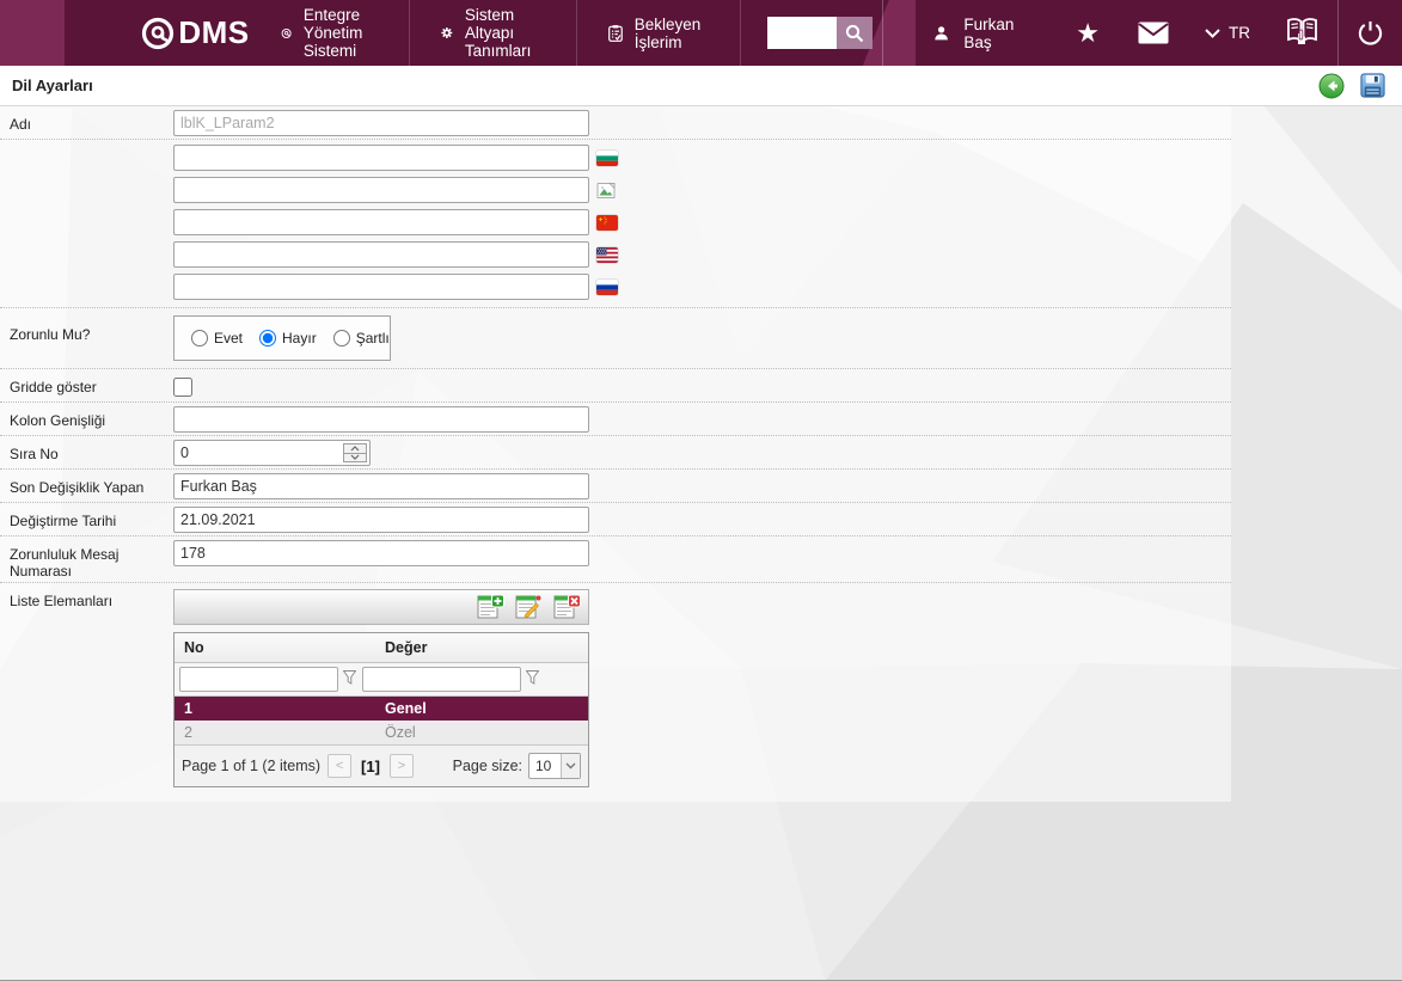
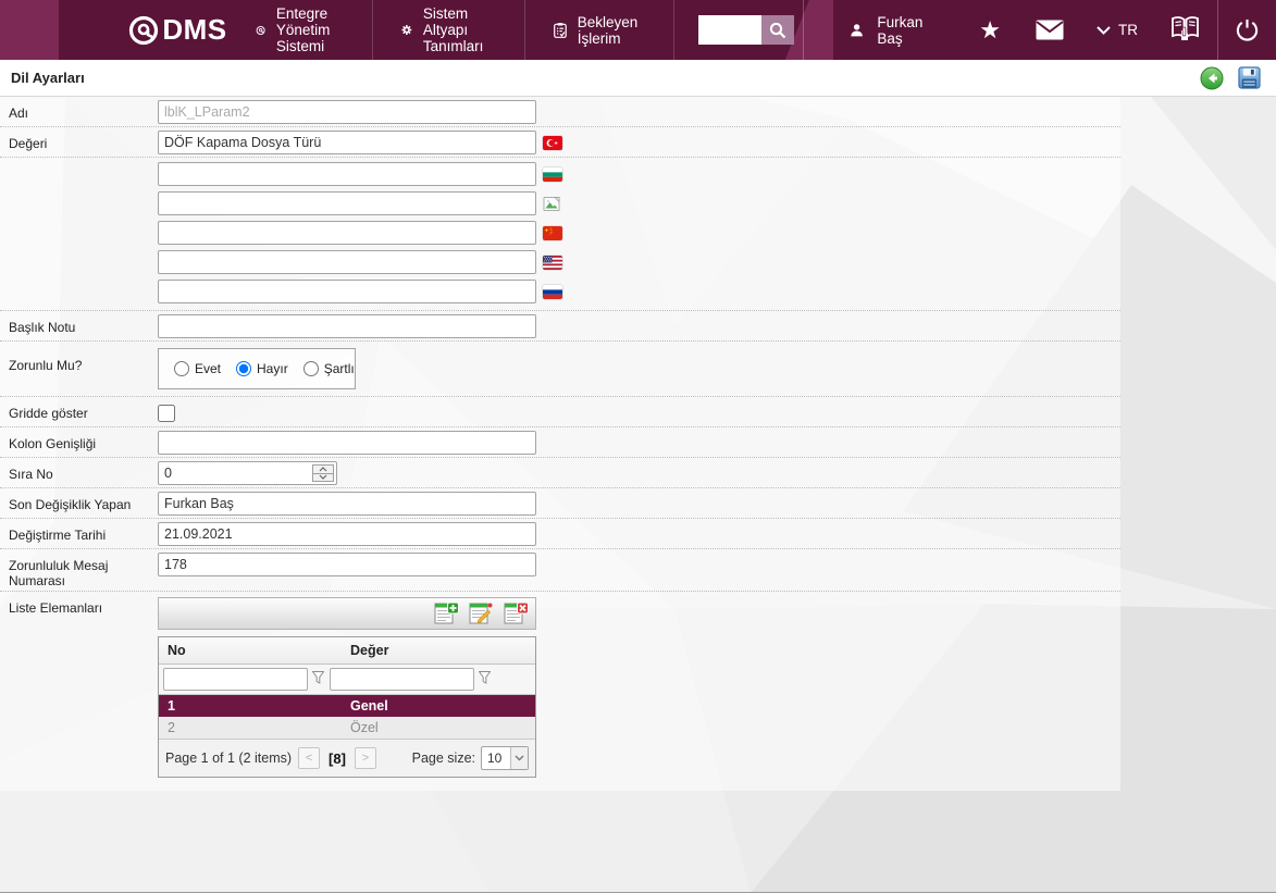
  DMS
  Entegre Yönetim Sistemi
  Sistem Altyapı Tanımları
  Bekleyen İşlerim
  Furkan Baş
  ★
  TR
  Dil Ayarları
  Adı
  lblK_LParam2
+ Değeri
+ DÖF Kapama Dosya Türü
+ Başlık Notu
  Zorunlu Mu?
  Evet
  Hayır
  Şartlı
  Gridde göster
  Kolon Genişliği
  Sıra No
  0
  Son Değişiklik Yapan
  Furkan Baş
  Değiştirme Tarihi
  21.09.2021
  Zorunluluk Mesaj Numarası
  178
  Liste Elemanları
  No
  Değer
  1
  Genel
  2
  Özel
  Page 1 of 1 (2 items)
  <
- [1]
+ [8]
  >
  Page size:
  10
